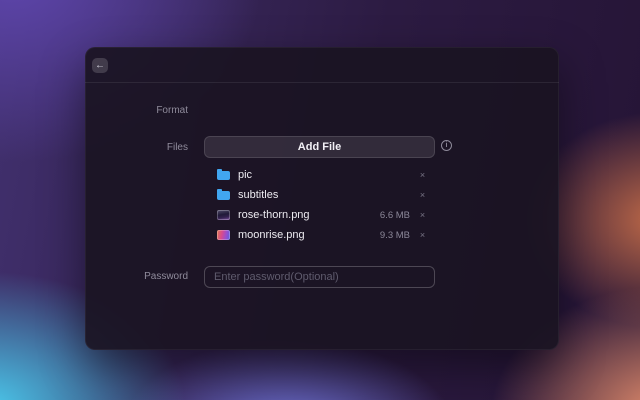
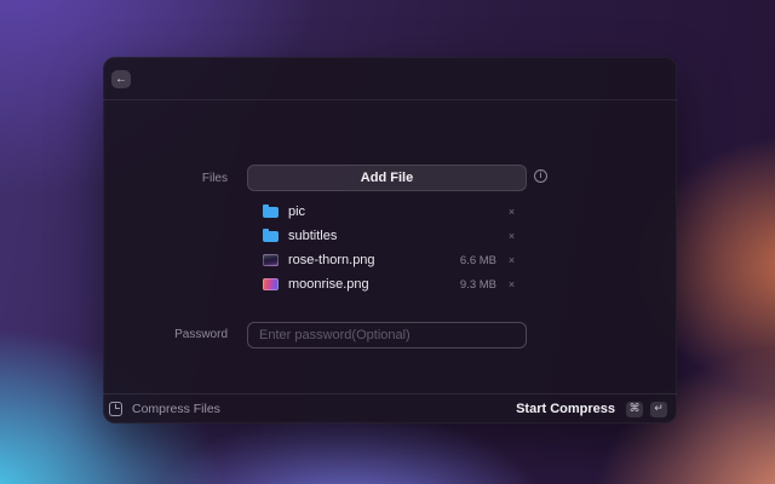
  ←
- Format
  Files
  Add File
  pic
  ×
  subtitles
  ×
  rose-thorn.png
  6.6 MB
  ×
  moonrise.png
  9.3 MB
  ×
  Password
  Enter password(Optional)
+ Compress Files
+ Start Compress
+ ⌘
+ ↵
